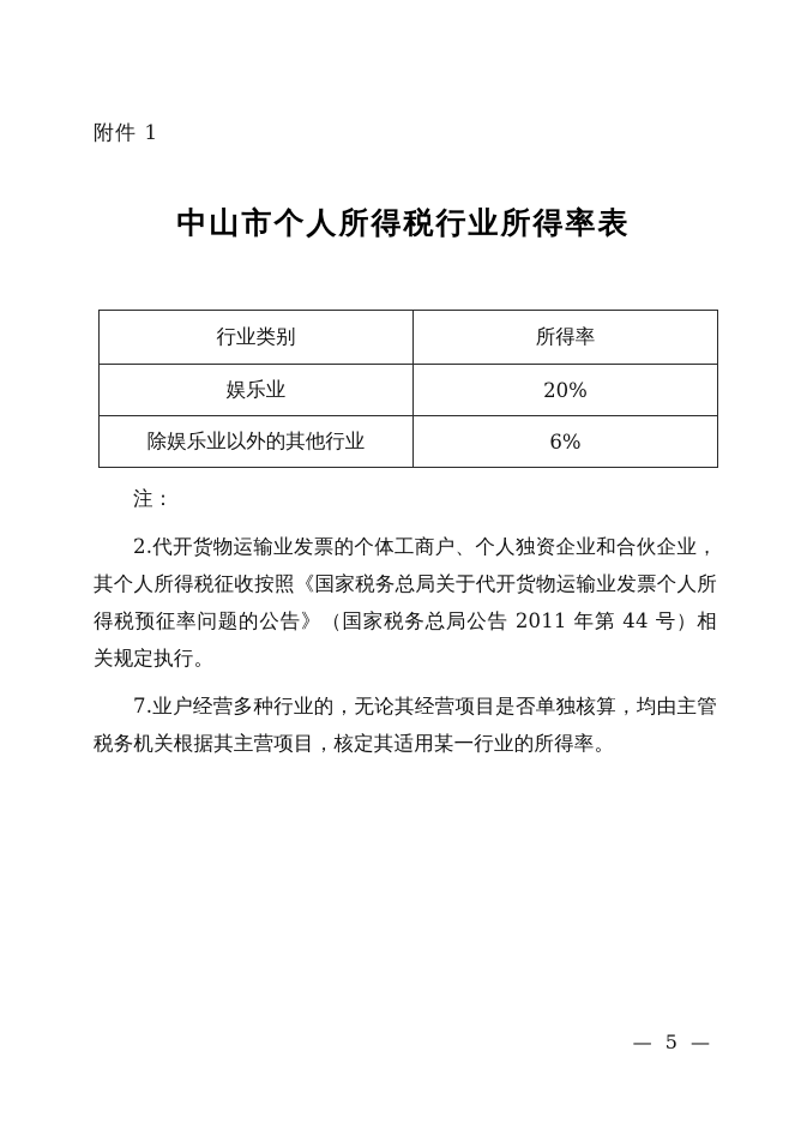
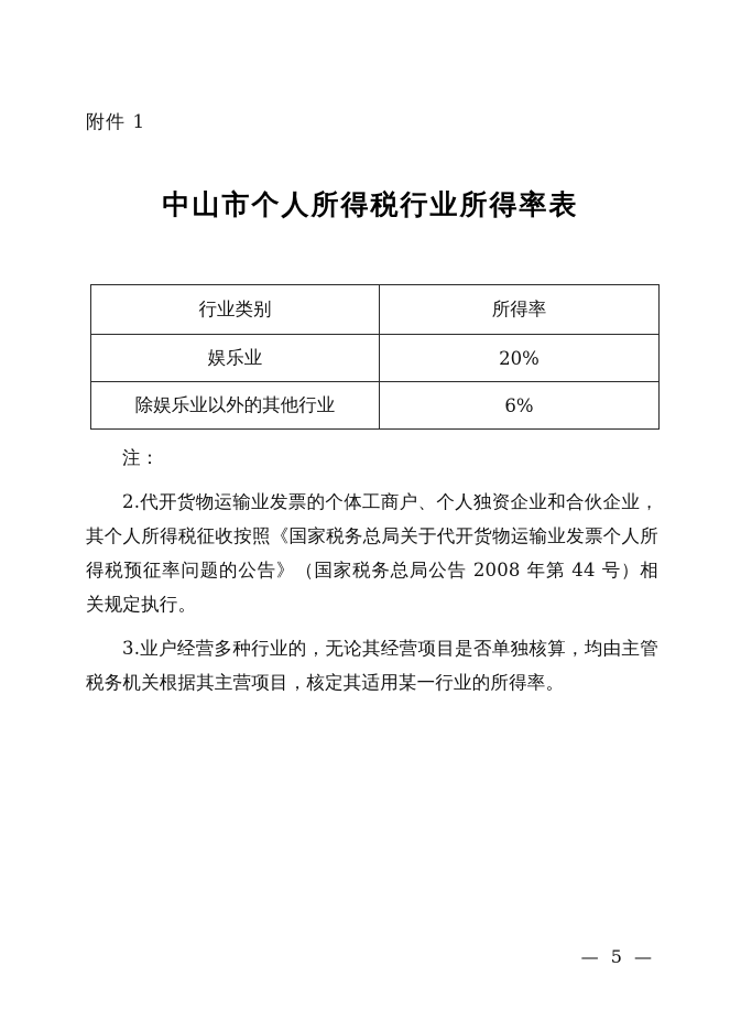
  附件 1
  中山市个人所得税行业所得率表
  行业类别	所得率
  娱乐业	20%
  除娱乐业以外的其他行业	6%
  注：
- 2.代开货物运输业发票的个体工商户、个人独资企业和合伙企业，其个人所得税征收按照《国家税务总局关于代开货物运输业发票个人所得税预征率问题的公告》（国家税务总局公告 2011 年第 44 号）相关规定执行。
+ 2.代开货物运输业发票的个体工商户、个人独资企业和合伙企业，其个人所得税征收按照《国家税务总局关于代开货物运输业发票个人所得税预征率问题的公告》（国家税务总局公告 2008 年第 44 号）相关规定执行。
- 7.业户经营多种行业的，无论其经营项目是否单独核算，均由主管税务机关根据其主营项目，核定其适用某一行业的所得率。
+ 3.业户经营多种行业的，无论其经营项目是否单独核算，均由主管税务机关根据其主营项目，核定其适用某一行业的所得率。
  — 5 —
